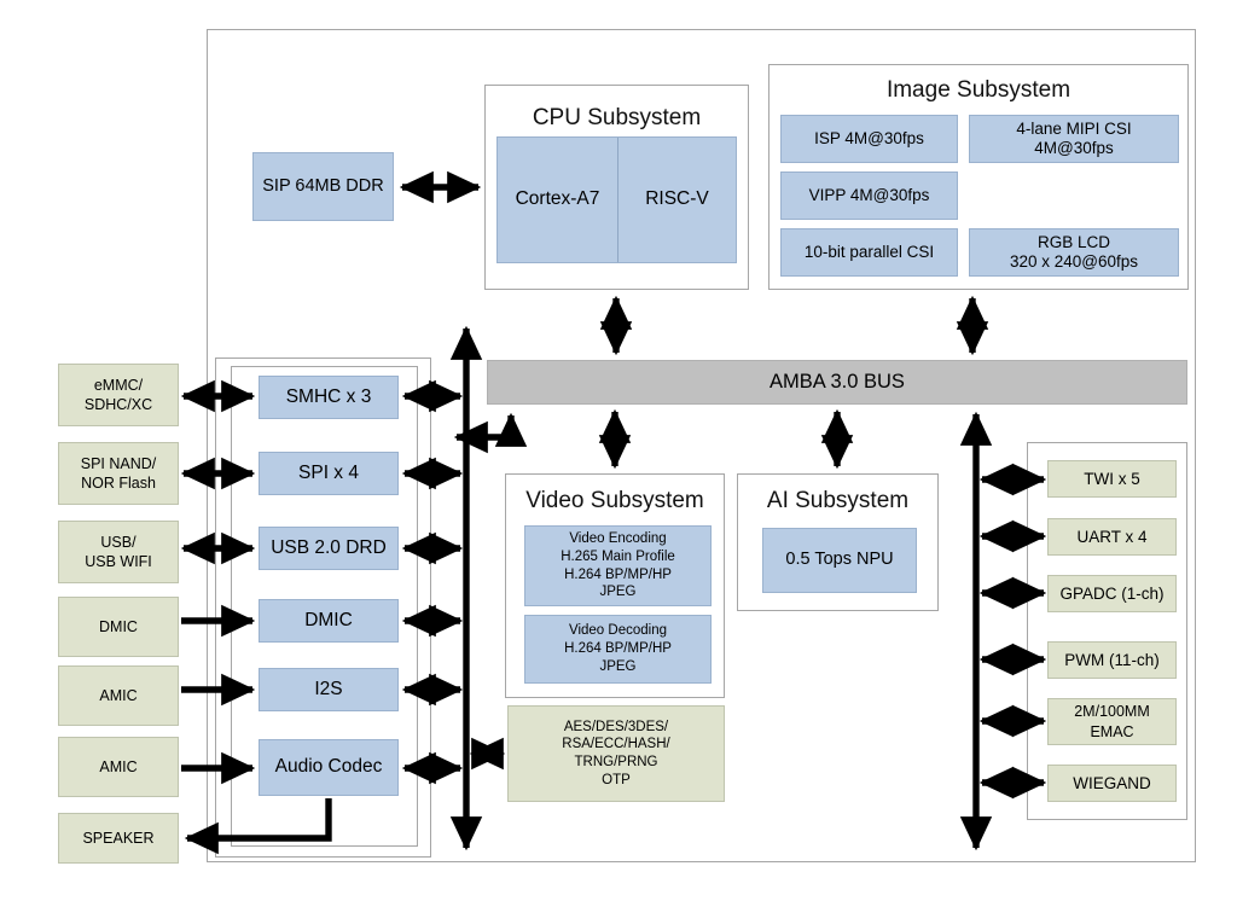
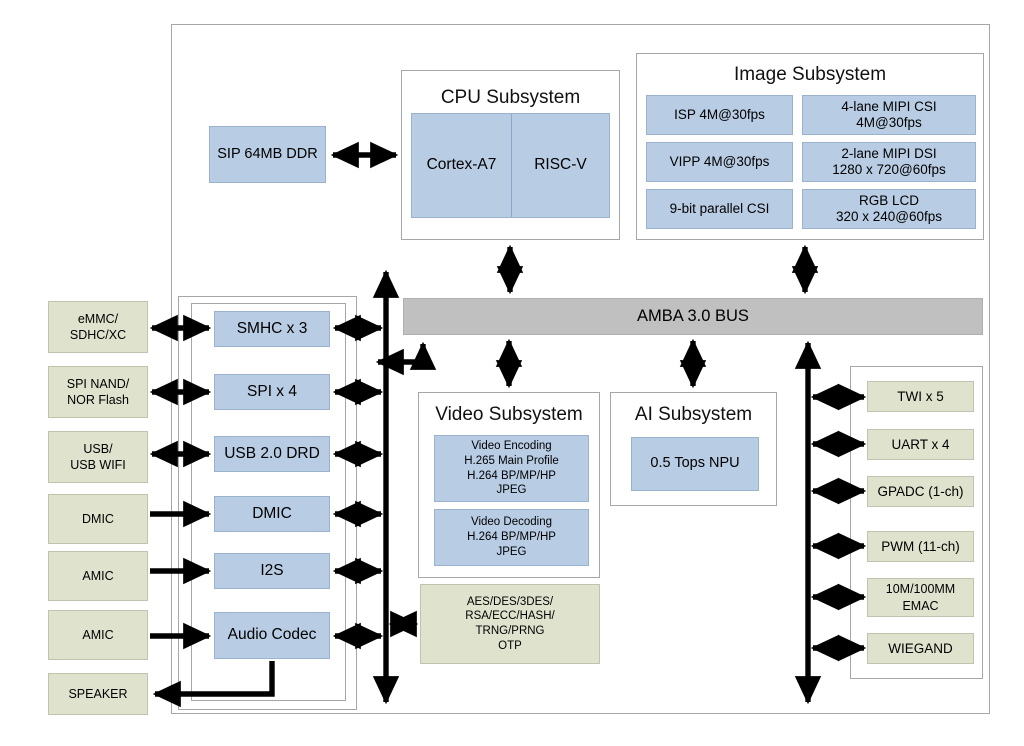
  SIP 64MB DDR
  CPU Subsystem
  Cortex-A7
  RISC-V
  Image Subsystem
  ISP 4M@30fps
  VIPP 4M@30fps
- 10-bit parallel CSI
+ 9-bit parallel CSI
  4-lane MIPI CSI
  4M@30fps
+ 2-lane MIPI DSI
+ 1280 x 720@60fps
  RGB LCD
  320 x 240@60fps
  AMBA 3.0 BUS
  Video Subsystem
  Video Encoding
  H.265 Main Profile
  H.264 BP/MP/HP
  JPEG
  Video Decoding
  H.264 BP/MP/HP
  JPEG
  AI Subsystem
  0.5 Tops NPU
  AES/DES/3DES/
  RSA/ECC/HASH/
  TRNG/PRNG
  OTP
  eMMC/
  SDHC/XC
  SPI NAND/
  NOR Flash
  USB/
  USB WIFI
  DMIC
  AMIC
  AMIC
  SPEAKER
  SMHC x 3
  SPI x 4
  USB 2.0 DRD
  DMIC
  I2S
  Audio Codec
  TWI x 5
  UART x 4
  GPADC (1-ch)
  PWM (11-ch)
- 2M/100MM
+ 10M/100MM
  EMAC
  WIEGAND
